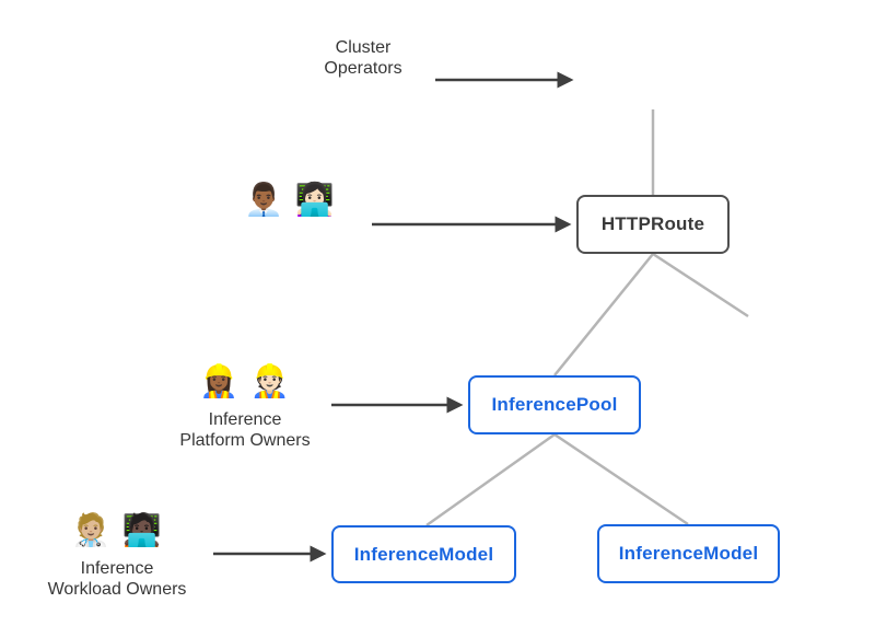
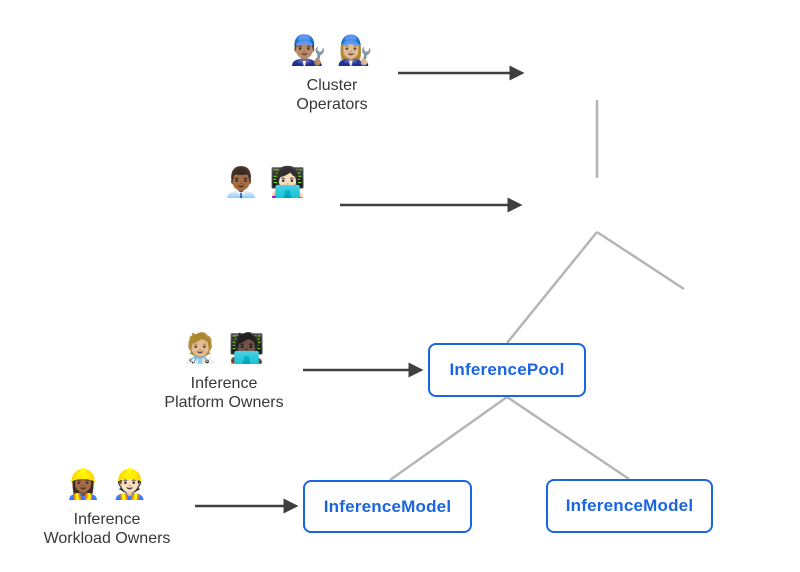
+ 👨🏽‍🔧 👩🏼‍🔧
  Cluster
  Operators
  👨🏾‍💼 👩🏻‍💻
- 👷🏾‍♀️ 👷🏻
+ 🧑🏼‍⚕️ 🧑🏿‍💻
  Inference
  Platform Owners
- 🧑🏼‍⚕️ 🧑🏿‍💻
+ 👷🏾‍♀️ 👷🏻
  Inference
  Workload Owners
- HTTPRoute
  InferencePool
  InferenceModel
  InferenceModel
